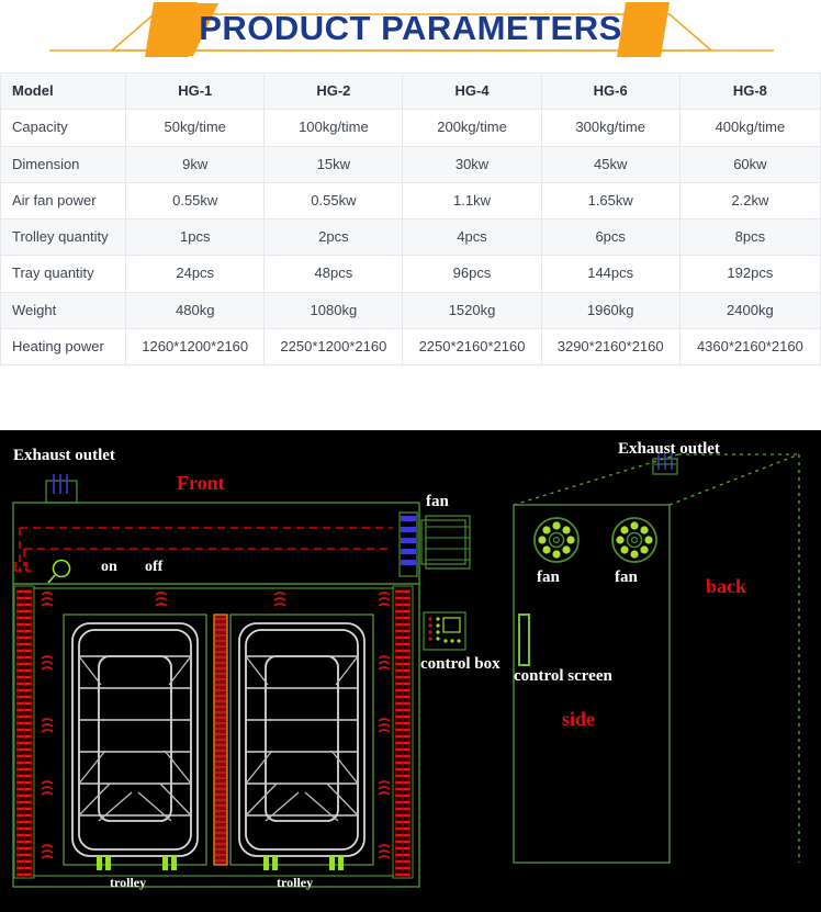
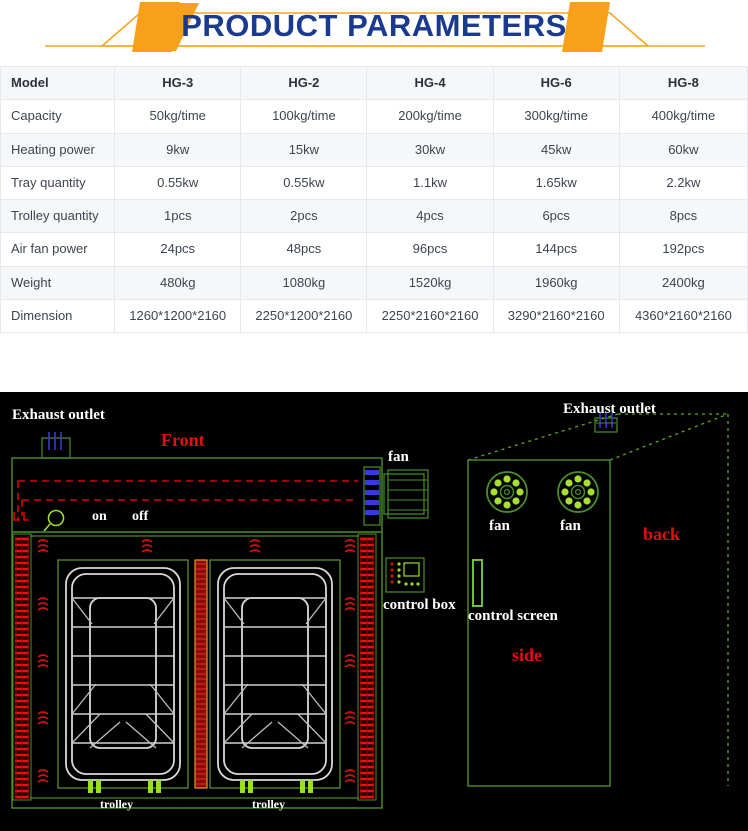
  PRODUCT PARAMETERS
- Model	HG-1	HG-2	HG-4	HG-6	HG-8
+ Model	HG-3	HG-2	HG-4	HG-6	HG-8
  Capacity	50kg/time	100kg/time	200kg/time	300kg/time	400kg/time
- Dimension	9kw	15kw	30kw	45kw	60kw
+ Heating power	9kw	15kw	30kw	45kw	60kw
- Air fan power	0.55kw	0.55kw	1.1kw	1.65kw	2.2kw
+ Tray quantity	0.55kw	0.55kw	1.1kw	1.65kw	2.2kw
  Trolley quantity	1pcs	2pcs	4pcs	6pcs	8pcs
- Tray quantity	24pcs	48pcs	96pcs	144pcs	192pcs
+ Air fan power	24pcs	48pcs	96pcs	144pcs	192pcs
  Weight	480kg	1080kg	1520kg	1960kg	2400kg
- Heating power	1260*1200*2160	2250*1200*2160	2250*2160*2160	3290*2160*2160	4360*2160*2160
+ Dimension	1260*1200*2160	2250*1200*2160	2250*2160*2160	3290*2160*2160	4360*2160*2160
  Exhaust outlet
  Front
  on
  off
  fan
  control box
  Exhaust outlet
  fan
  fan
  control screen
  back
  side
  trolley
  trolley
